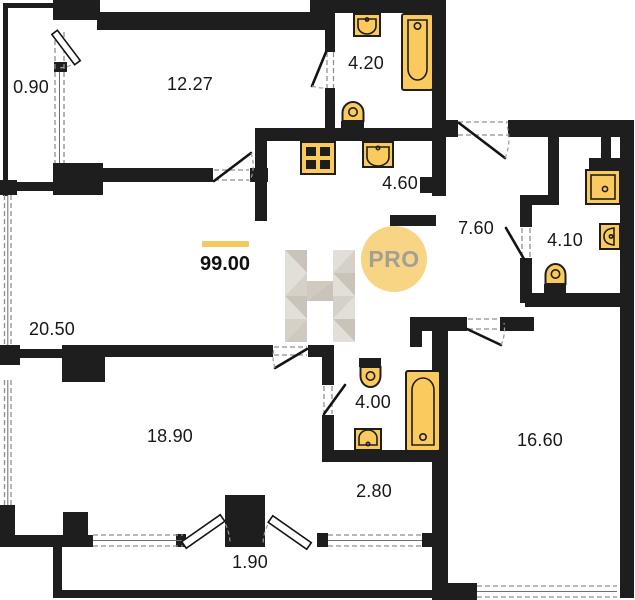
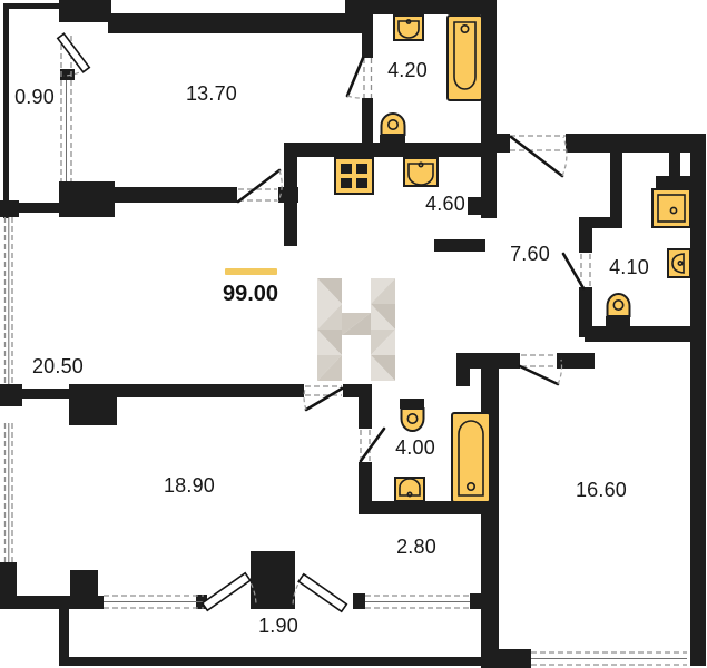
  0.90
- 12.27
+ 13.70
  4.20
  4.60
  7.60
  4.10
  20.50
  18.90
  4.00
  2.80
  16.60
  1.90
  99.00
- PRO
